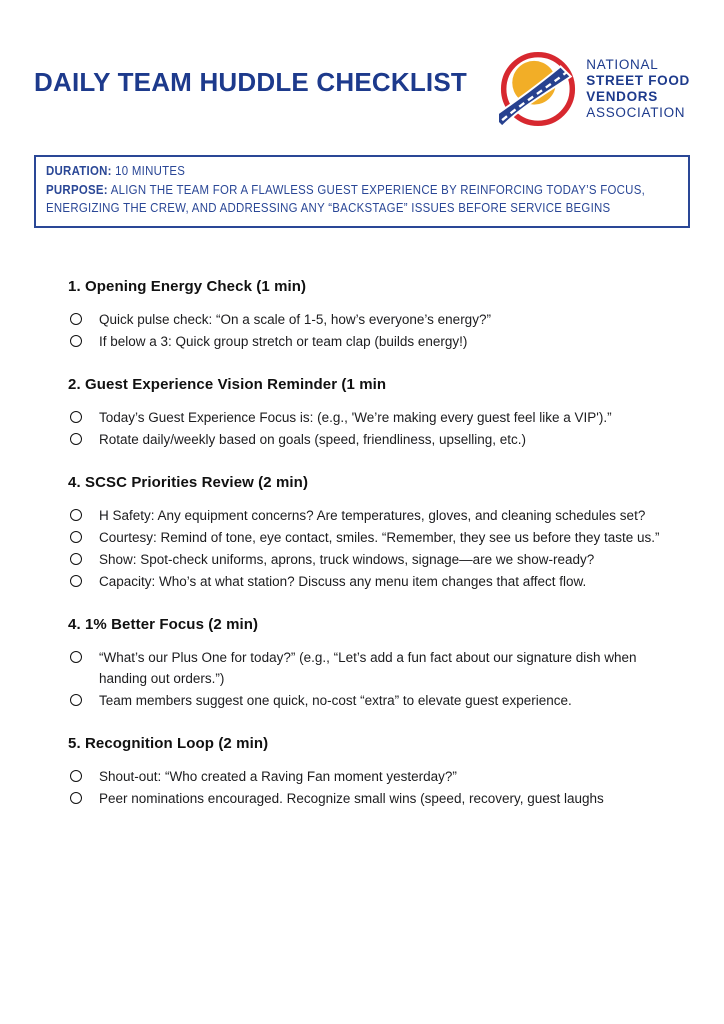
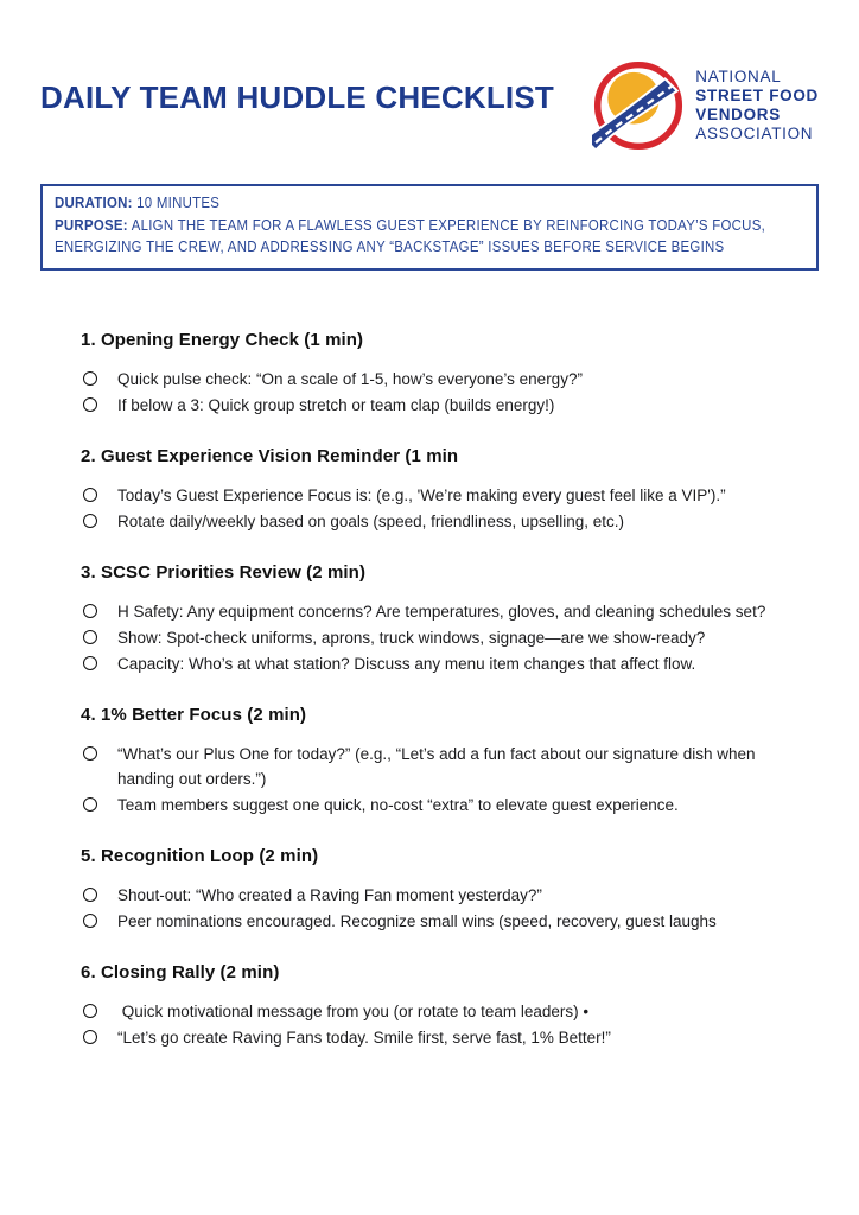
  DAILY TEAM HUDDLE CHECKLIST
  NATIONAL
  STREET FOOD
  VENDORS
  ASSOCIATION
  DURATION: 10 MINUTES
  PURPOSE: ALIGN THE TEAM FOR A FLAWLESS GUEST EXPERIENCE BY REINFORCING TODAY’S FOCUS, ENERGIZING THE CREW, AND ADDRESSING ANY “BACKSTAGE” ISSUES BEFORE SERVICE BEGINS
  1. Opening Energy Check (1 min)
  Quick pulse check: “On a scale of 1-5, how’s everyone’s energy?”
  If below a 3: Quick group stretch or team clap (builds energy!)
  2. Guest Experience Vision Reminder (1 min
  Today’s Guest Experience Focus is: (e.g., 'We’re making every guest feel like a VIP').”
  Rotate daily/weekly based on goals (speed, friendliness, upselling, etc.)
- 4. SCSC Priorities Review (2 min)
+ 3. SCSC Priorities Review (2 min)
  H Safety: Any equipment concerns? Are temperatures, gloves, and cleaning schedules set?
- Courtesy: Remind of tone, eye contact, smiles. “Remember, they see us before they taste us.”
  Show: Spot-check uniforms, aprons, truck windows, signage—are we show-ready?
  Capacity: Who’s at what station? Discuss any menu item changes that affect flow.
  4. 1% Better Focus (2 min)
  “What’s our Plus One for today?” (e.g., “Let’s add a fun fact about our signature dish when handing out orders.”)
  Team members suggest one quick, no-cost “extra” to elevate guest experience.
  5. Recognition Loop (2 min)
  Shout-out: “Who created a Raving Fan moment yesterday?”
  Peer nominations encouraged. Recognize small wins (speed, recovery, guest laughs
+ 6. Closing Rally (2 min)
+ Quick motivational message from you (or rotate to team leaders) •
+ “Let’s go create Raving Fans today. Smile first, serve fast, 1% Better!”
